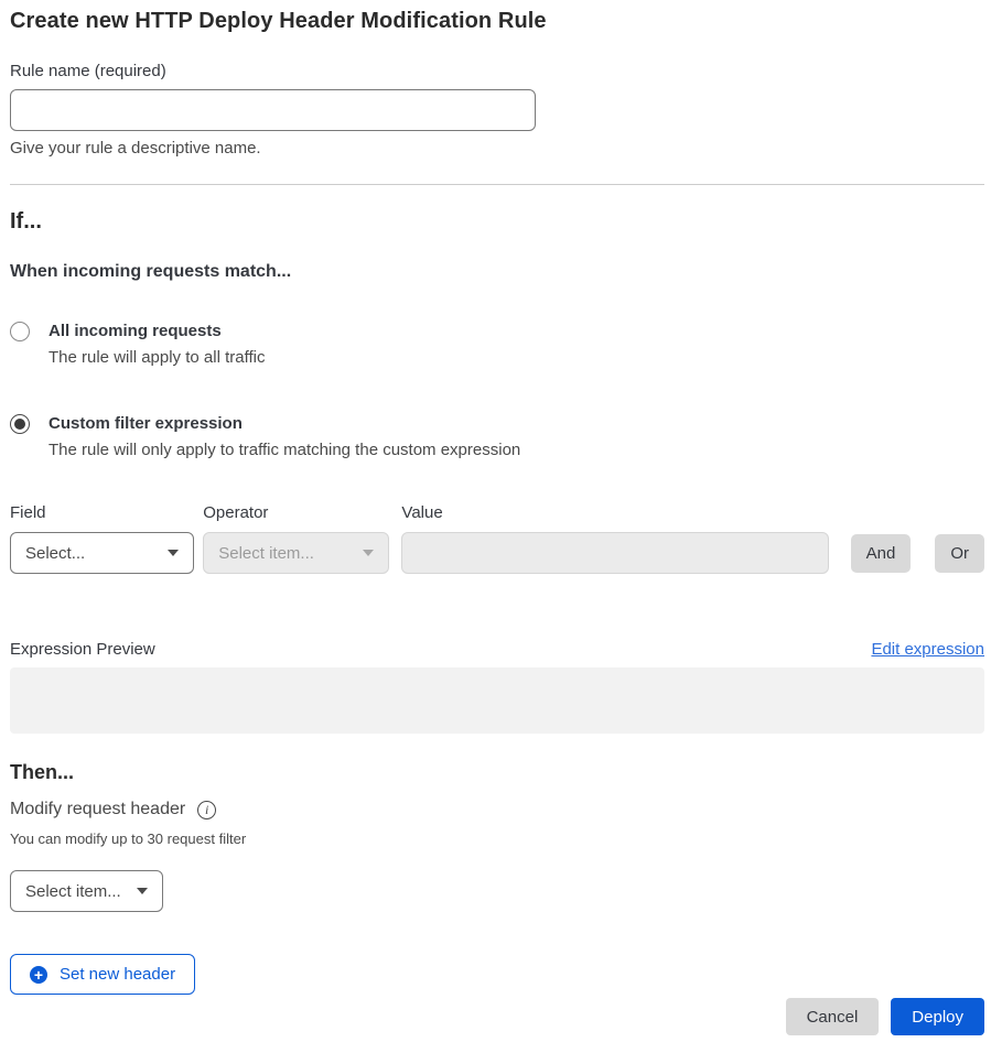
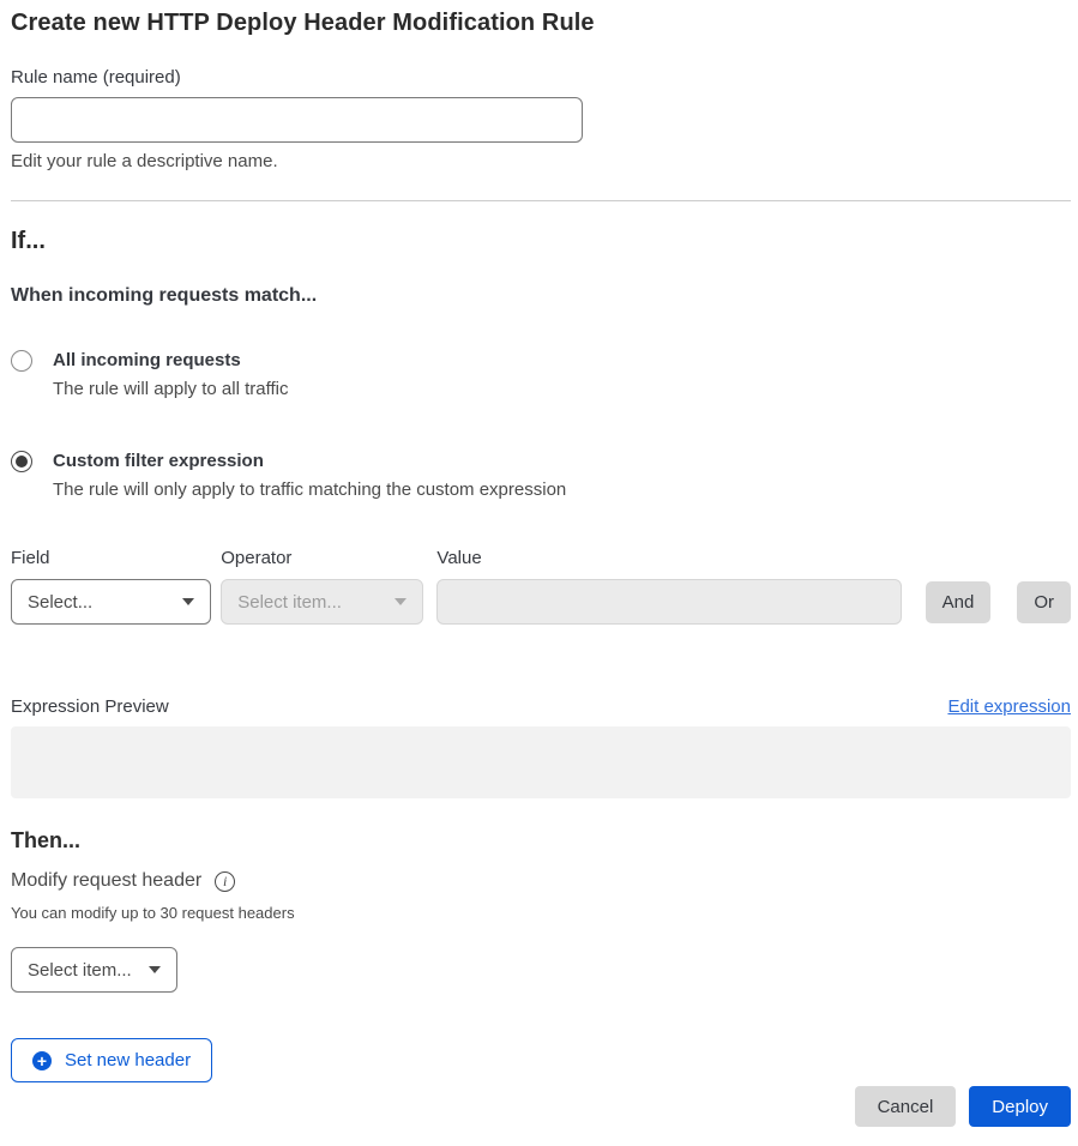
  Create new HTTP Deploy Header Modification Rule
  Rule name (required)
- Give your rule a descriptive name.
+ Edit your rule a descriptive name.
  If...
  When incoming requests match...
  All incoming requests
  The rule will apply to all traffic
  Custom filter expression
  The rule will only apply to traffic matching the custom expression
  Field
  Select...
  Operator
  Select item...
  Value
  And
  Or
  Expression Preview
  Edit expression
  Then...
  Modify request header
  i
- You can modify up to 30 request filter
+ You can modify up to 30 request headers
  Select item...
  +
  Set new header
  Cancel
  Deploy
